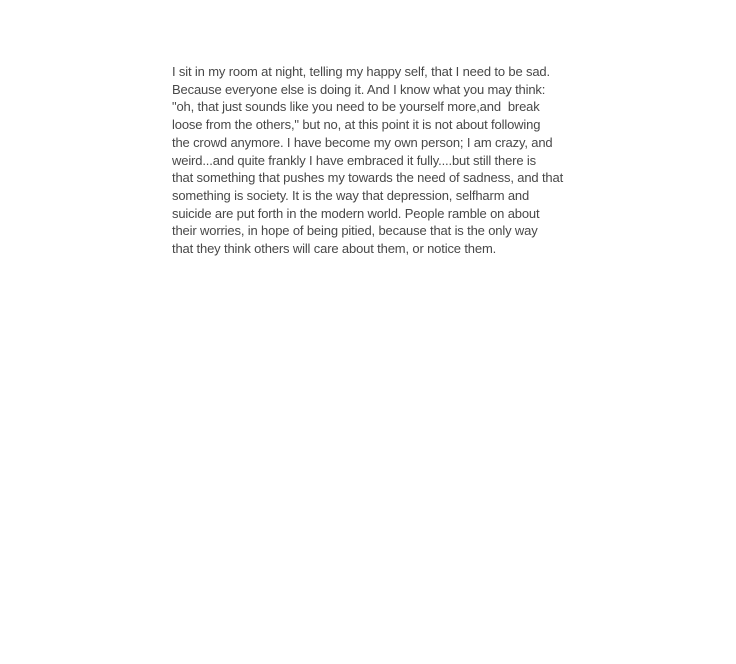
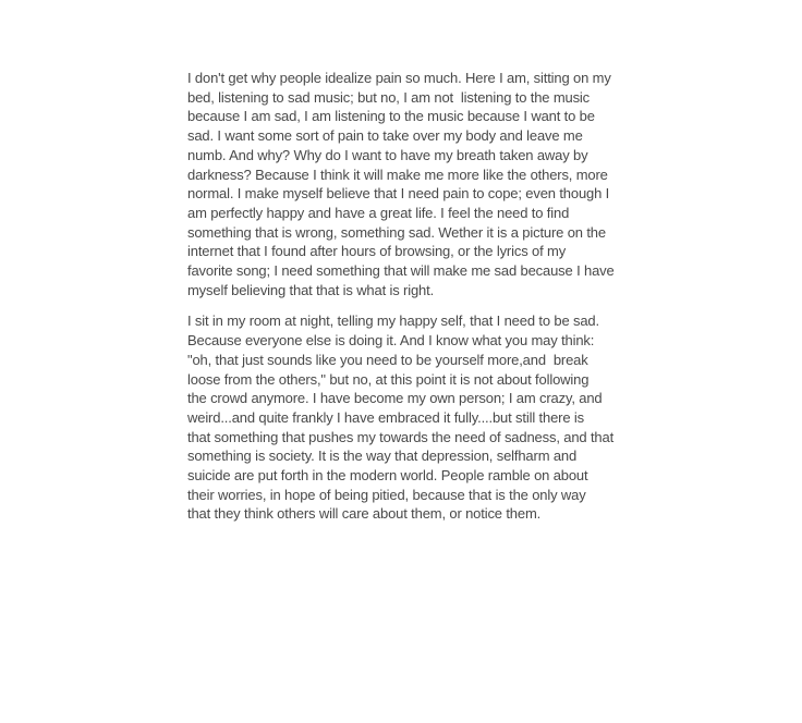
+ I don't get why people idealize pain so much. Here I am, sitting on my
+ bed, listening to sad music; but no, I am not listening to the music
+ because I am sad, I am listening to the music because I want to be
+ sad. I want some sort of pain to take over my body and leave me
+ numb. And why? Why do I want to have my breath taken away by
+ darkness? Because I think it will make me more like the others, more
+ normal. I make myself believe that I need pain to cope; even though I
+ am perfectly happy and have a great life. I feel the need to find
+ something that is wrong, something sad. Wether it is a picture on the
+ internet that I found after hours of browsing, or the lyrics of my
+ favorite song; I need something that will make me sad because I have
+ myself believing that that is what is right.
  I sit in my room at night, telling my happy self, that I need to be sad.
  Because everyone else is doing it. And I know what you may think:
  "oh, that just sounds like you need to be yourself more,and break
  loose from the others," but no, at this point it is not about following
  the crowd anymore. I have become my own person; I am crazy, and
  weird...and quite frankly I have embraced it fully....but still there is
  that something that pushes my towards the need of sadness, and that
  something is society. It is the way that depression, selfharm and
  suicide are put forth in the modern world. People ramble on about
  their worries, in hope of being pitied, because that is the only way
  that they think others will care about them, or notice them.
